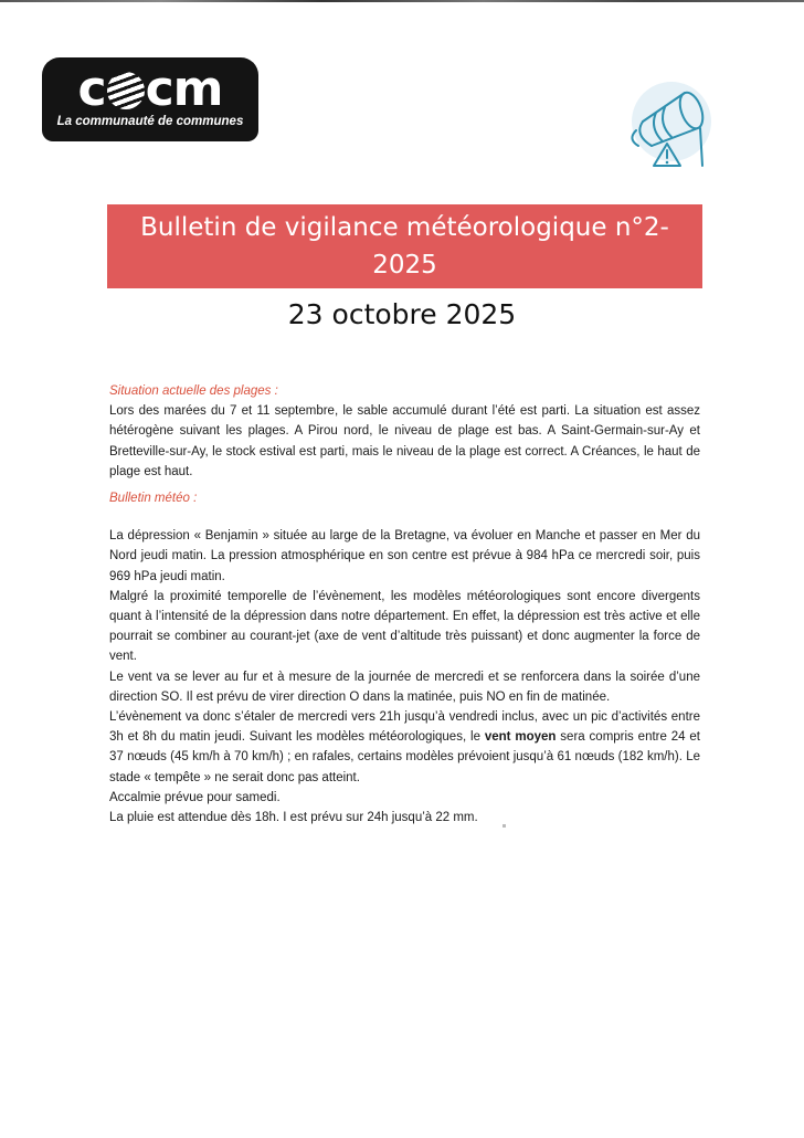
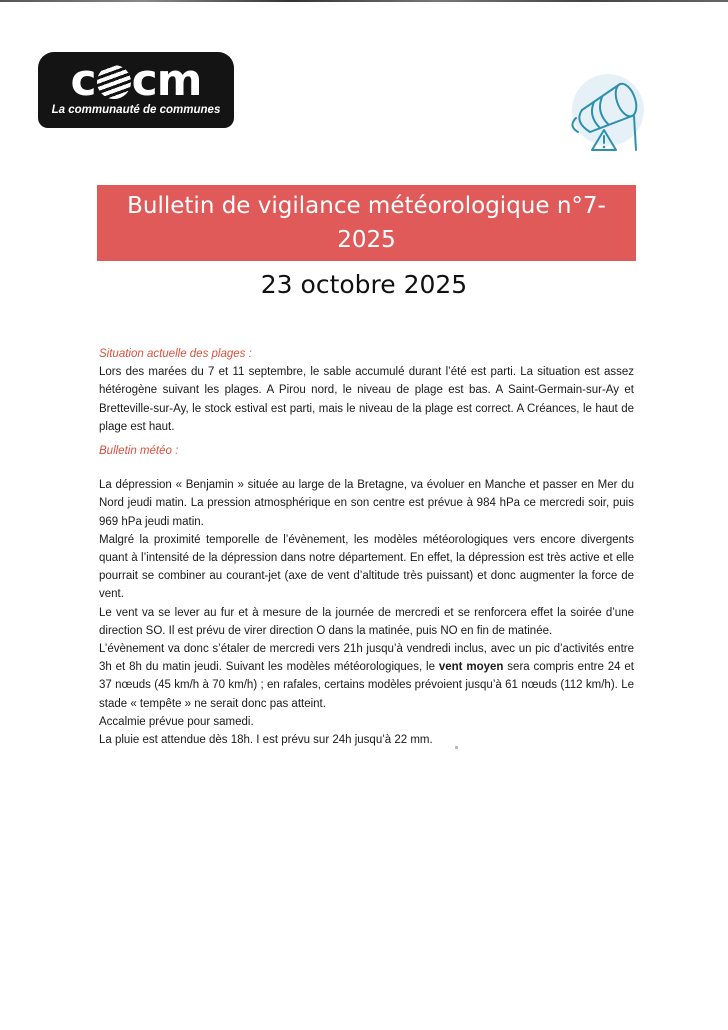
  c cm
  La communauté de communes
- Bulletin de vigilance météorologique n°2-
+ Bulletin de vigilance météorologique n°7-
  2025
  23 octobre 2025
  Situation actuelle des plages :
  Lors des marées du 7 et 11 septembre, le sable accumulé durant l’été est parti. La situation est assez hétérogène suivant les plages. A Pirou nord, le niveau de plage est bas. A Saint-Germain-sur-Ay et Bretteville-sur-Ay, le stock estival est parti, mais le niveau de la plage est correct. A Créances, le haut de plage est haut.
  Bulletin météo :
  La dépression « Benjamin » située au large de la Bretagne, va évoluer en Manche et passer en Mer du Nord jeudi matin. La pression atmosphérique en son centre est prévue à 984 hPa ce mercredi soir, puis 969 hPa jeudi matin.
- Malgré la proximité temporelle de l’évènement, les modèles météorologiques sont encore divergents quant à l’intensité de la dépression dans notre département. En effet, la dépression est très active et elle pourrait se combiner au courant-jet (axe de vent d’altitude très puissant) et donc augmenter la force de vent.
+ Malgré la proximité temporelle de l’évènement, les modèles météorologiques vers encore divergents quant à l’intensité de la dépression dans notre département. En effet, la dépression est très active et elle pourrait se combiner au courant-jet (axe de vent d’altitude très puissant) et donc augmenter la force de vent.
- Le vent va se lever au fur et à mesure de la journée de mercredi et se renforcera dans la soirée d’une direction SO. Il est prévu de virer direction O dans la matinée, puis NO en fin de matinée.
+ Le vent va se lever au fur et à mesure de la journée de mercredi et se renforcera effet la soirée d’une direction SO. Il est prévu de virer direction O dans la matinée, puis NO en fin de matinée.
- L’évènement va donc s’étaler de mercredi vers 21h jusqu’à vendredi inclus, avec un pic d’activités entre 3h et 8h du matin jeudi. Suivant les modèles météorologiques, le vent moyen sera compris entre 24 et 37 nœuds (45 km/h à 70 km/h) ; en rafales, certains modèles prévoient jusqu’à 61 nœuds (182 km/h). Le stade « tempête » ne serait donc pas atteint.
+ L’évènement va donc s’étaler de mercredi vers 21h jusqu’à vendredi inclus, avec un pic d’activités entre 3h et 8h du matin jeudi. Suivant les modèles météorologiques, le vent moyen sera compris entre 24 et 37 nœuds (45 km/h à 70 km/h) ; en rafales, certains modèles prévoient jusqu’à 61 nœuds (112 km/h). Le stade « tempête » ne serait donc pas atteint.
  Accalmie prévue pour samedi.
  La pluie est attendue dès 18h. I est prévu sur 24h jusqu’à 22 mm.
